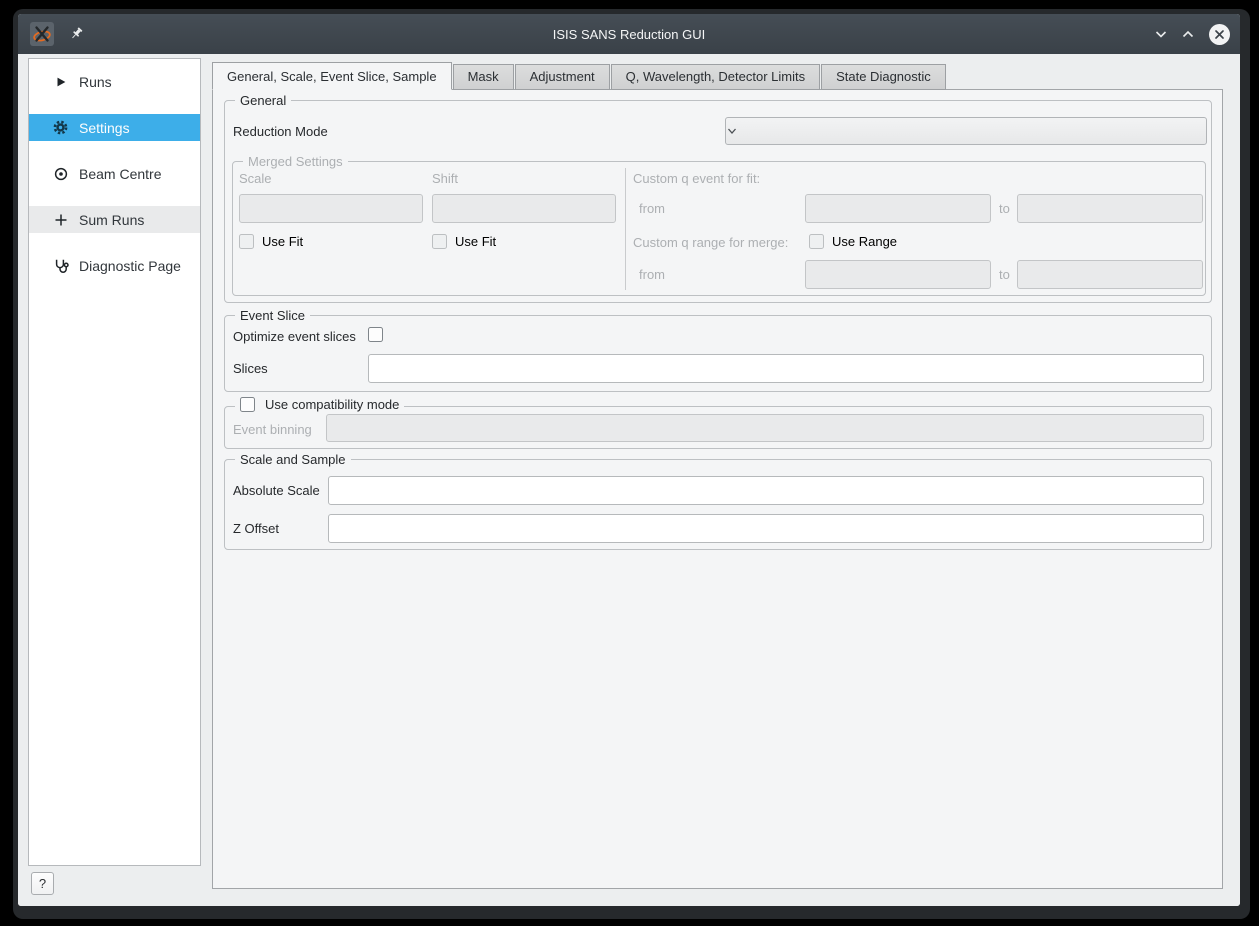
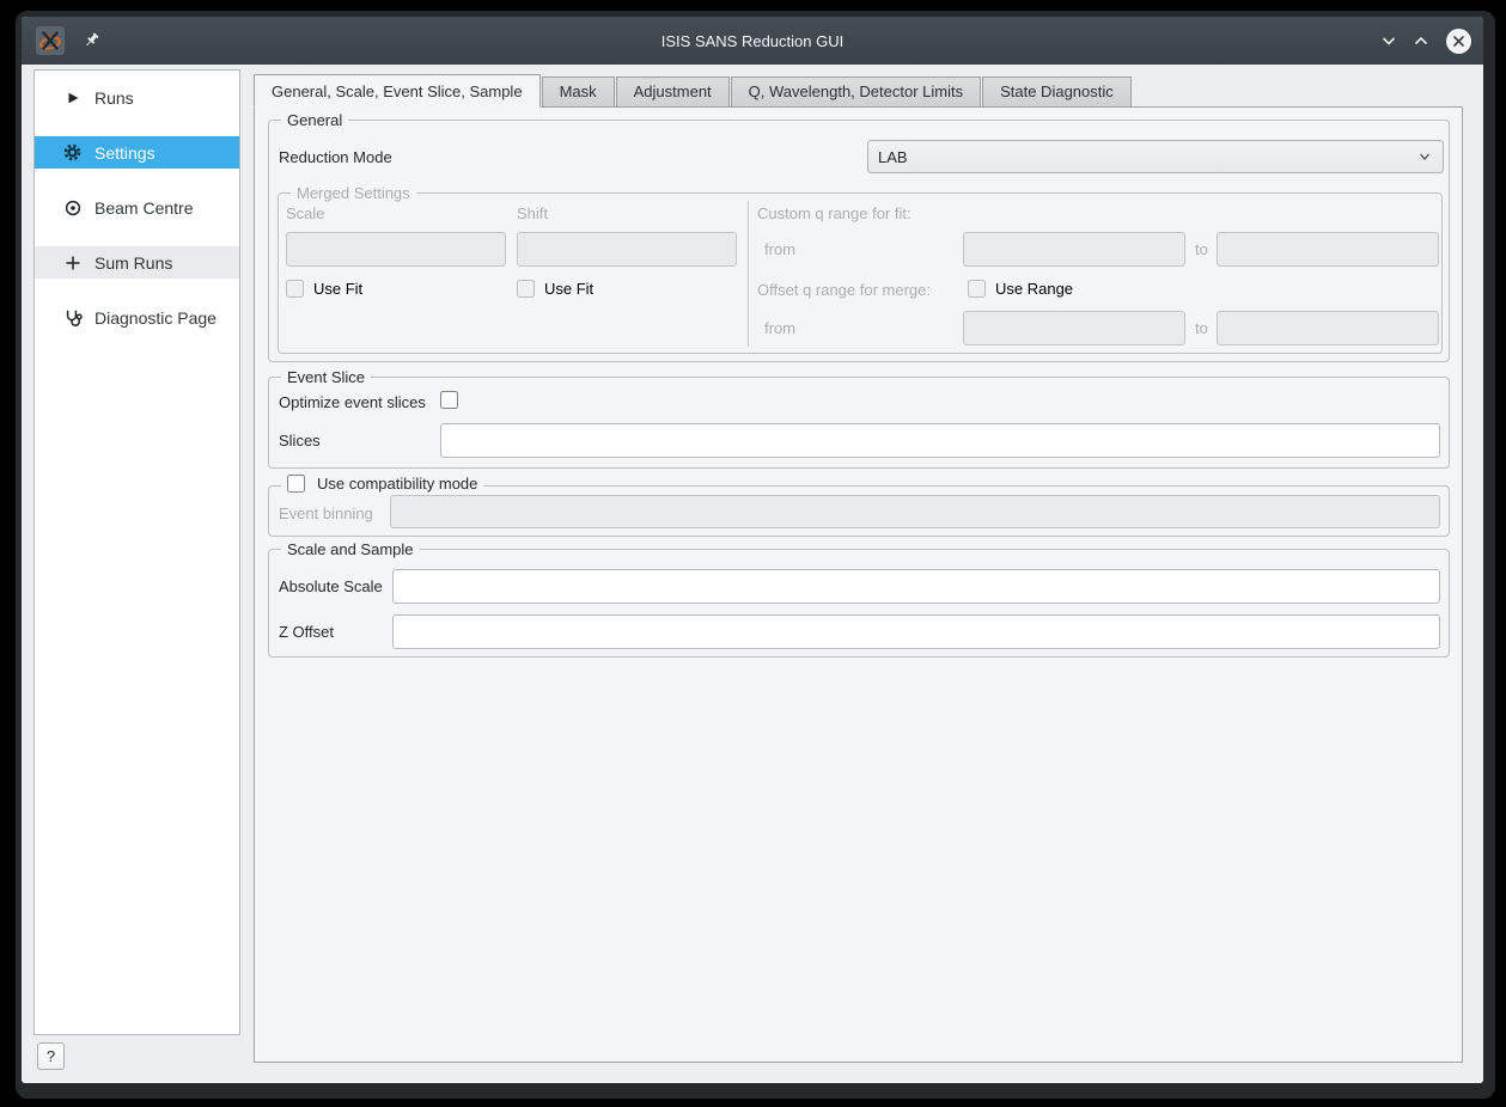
  ISIS SANS Reduction GUI
  Runs
  Settings
  Beam Centre
  Sum Runs
  Diagnostic Page
  ?
  General, Scale, Event Slice, Sample
  Mask
  Adjustment
  Q, Wavelength, Detector Limits
  State Diagnostic
  General
  Reduction Mode
+ LAB
  Merged Settings
  Scale
  Shift
  Use Fit
  Use Fit
- Custom q event for fit:
+ Custom q range for fit:
  from
  to
- Custom q range for merge:
+ Offset q range for merge:
  Use Range
  from
  to
  Event Slice
  Optimize event slices
  Slices
  Use compatibility mode
  Event binning
  Scale and Sample
  Absolute Scale
  Z Offset
